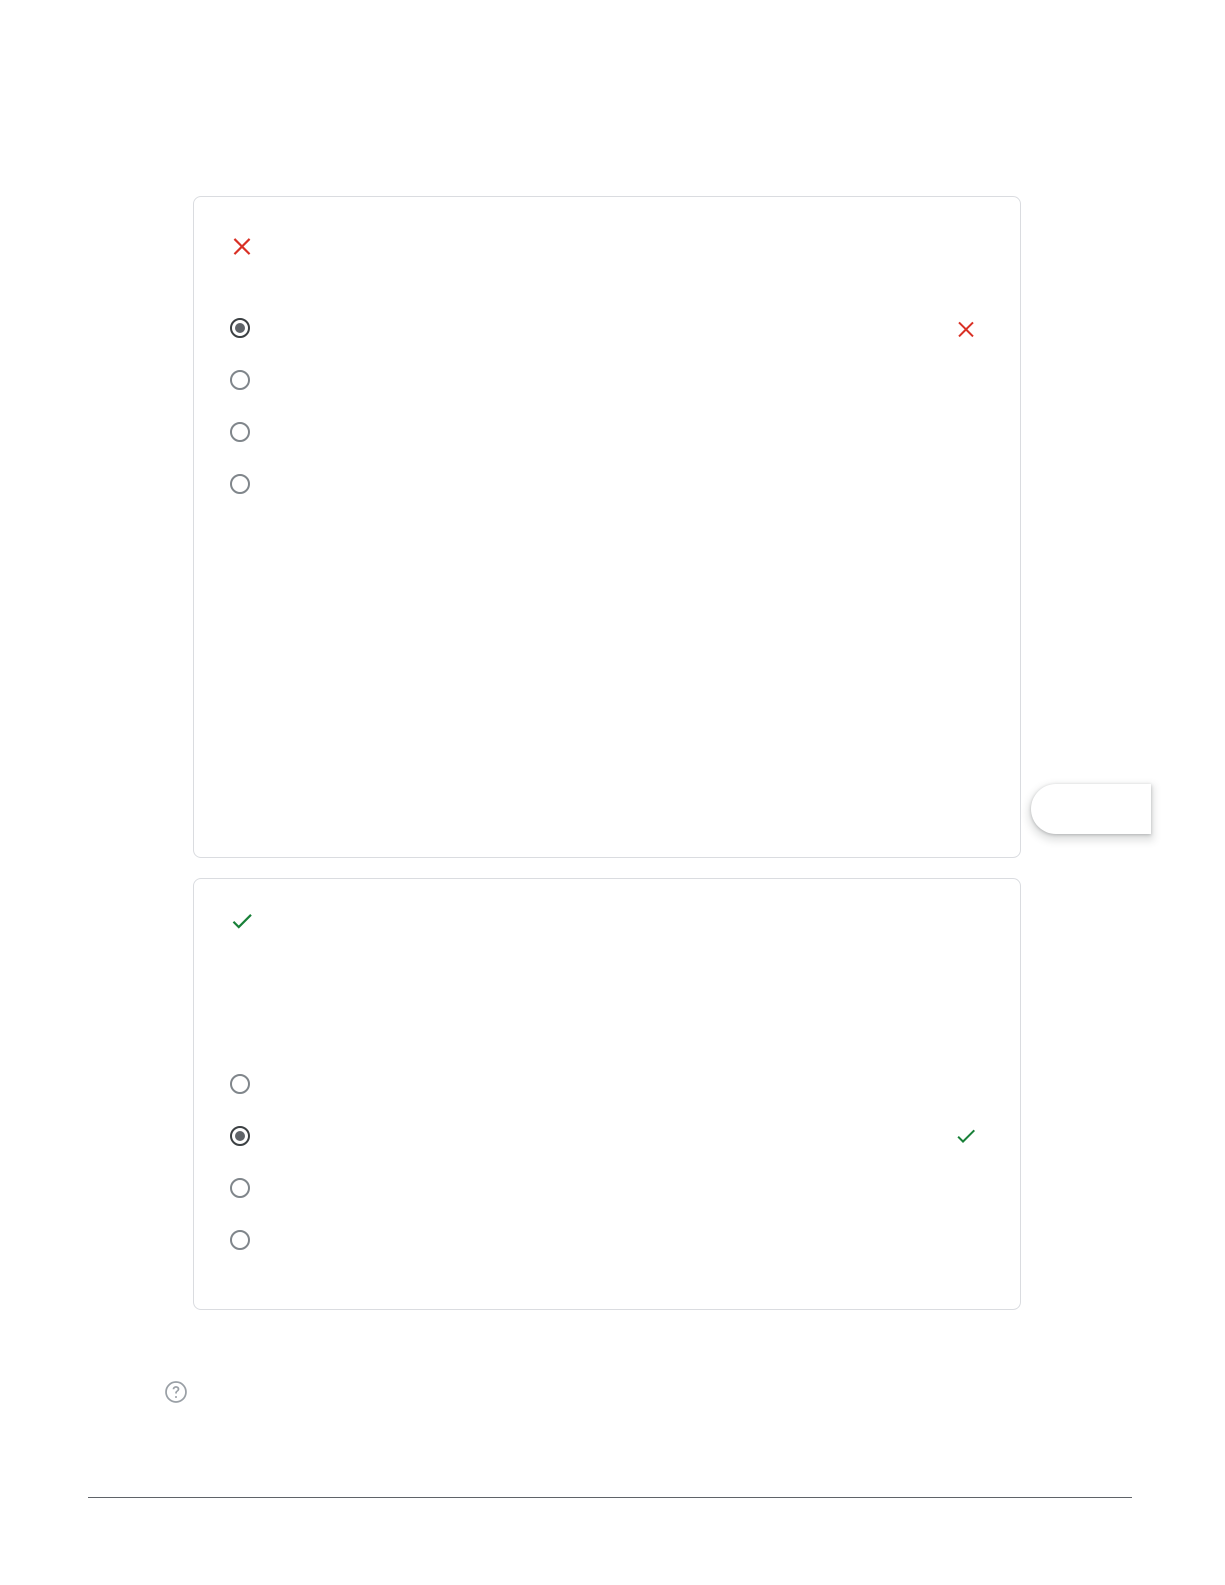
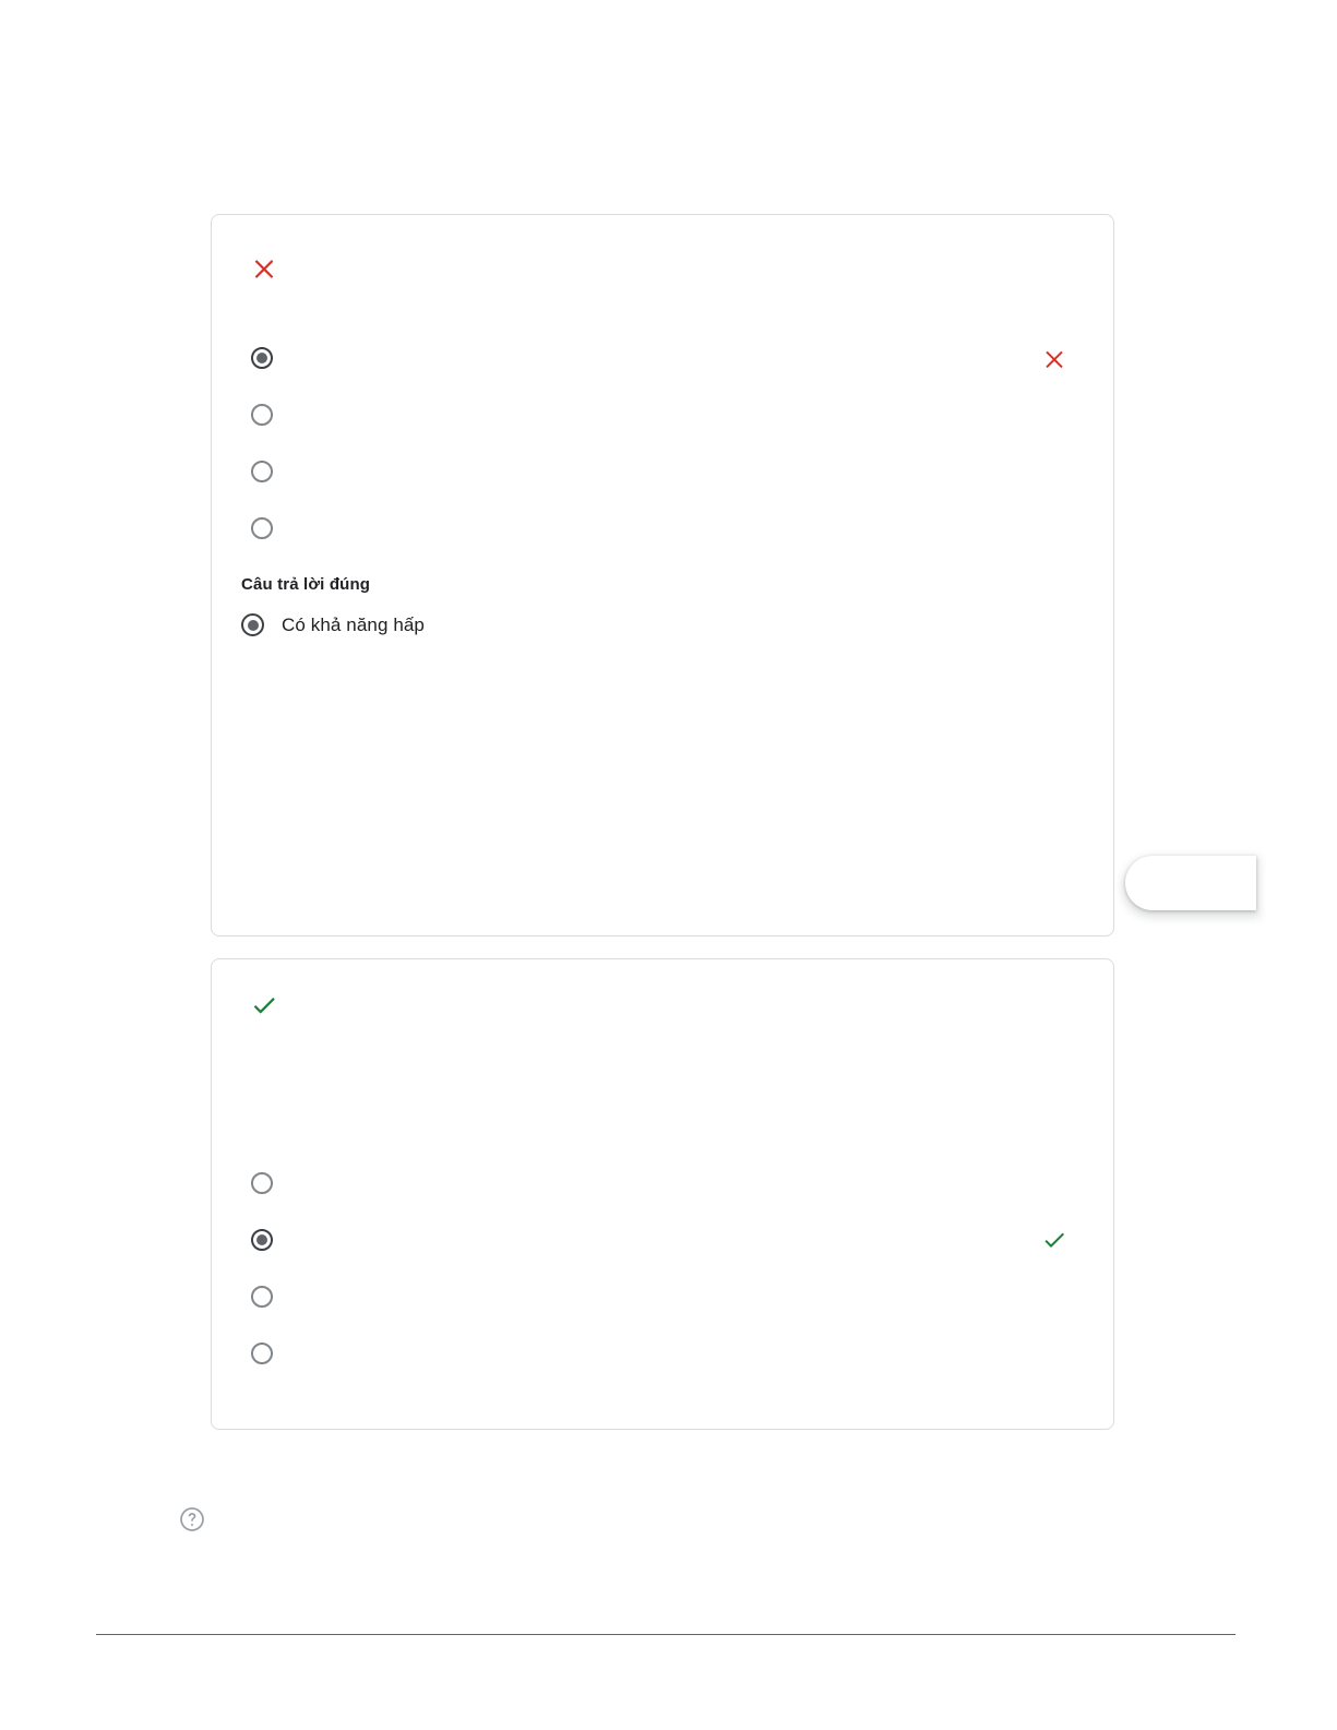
+ Câu trả lời đúng
+ Có khả năng hấp
